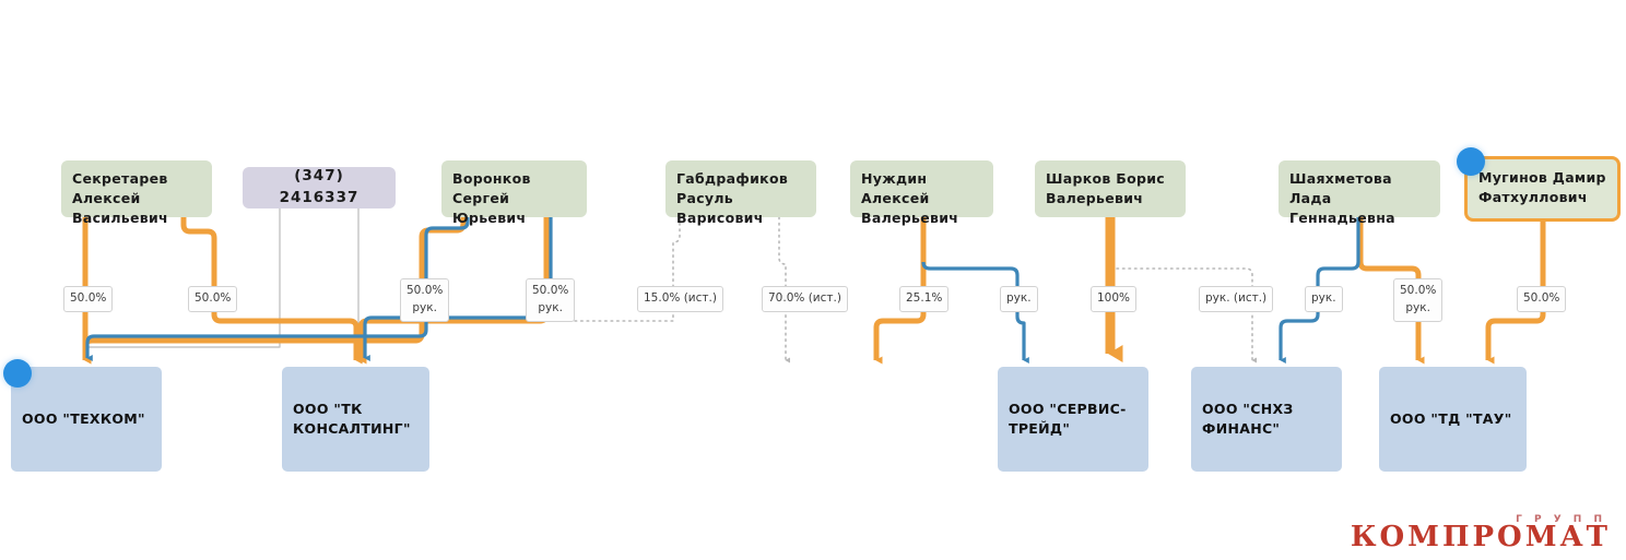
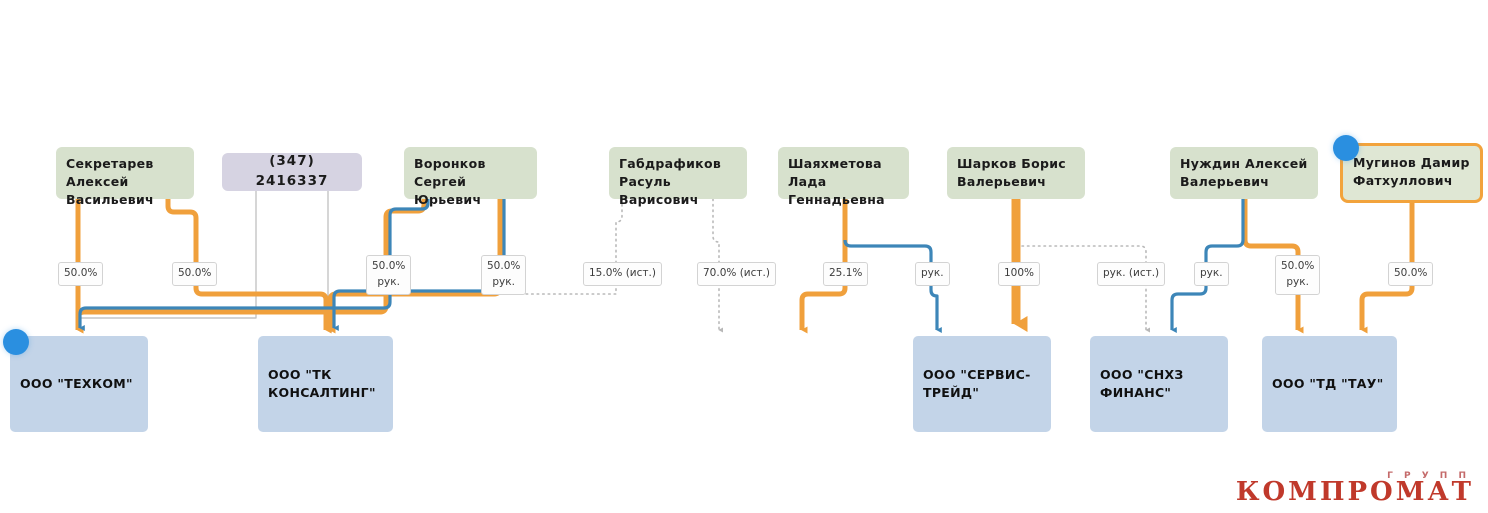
  Секретарев Алексей Васильевич
  Воронков Сергей Юрьевич
  Габдрафиков Расуль Варисович
- Нуждин Алексей Валерьевич
+ Шаяхметова Лада Геннадьевна
  Шарков Борис Валерьевич
- Шаяхметова Лада Геннадьевна
+ Нуждин Алексей Валерьевич
  Мугинов Дамир Фатхуллович
  (347) 2416337
  ООО "ТЕХКОМ"
  ООО "ТК КОНСАЛТИНГ"
  ООО "СЕРВИС-ТРЕЙД"
  ООО "СНХЗ ФИНАНС"
  ООО "ТД "ТАУ"
  50.0%
  50.0%
  50.0%
  рук.
  50.0%
  рук.
  15.0% (ист.)
  70.0% (ист.)
  25.1%
  рук.
  100%
  рук. (ист.)
  рук.
  50.0%
  рук.
  50.0%
  Г Р У П П
  КОМПРОМАТ
